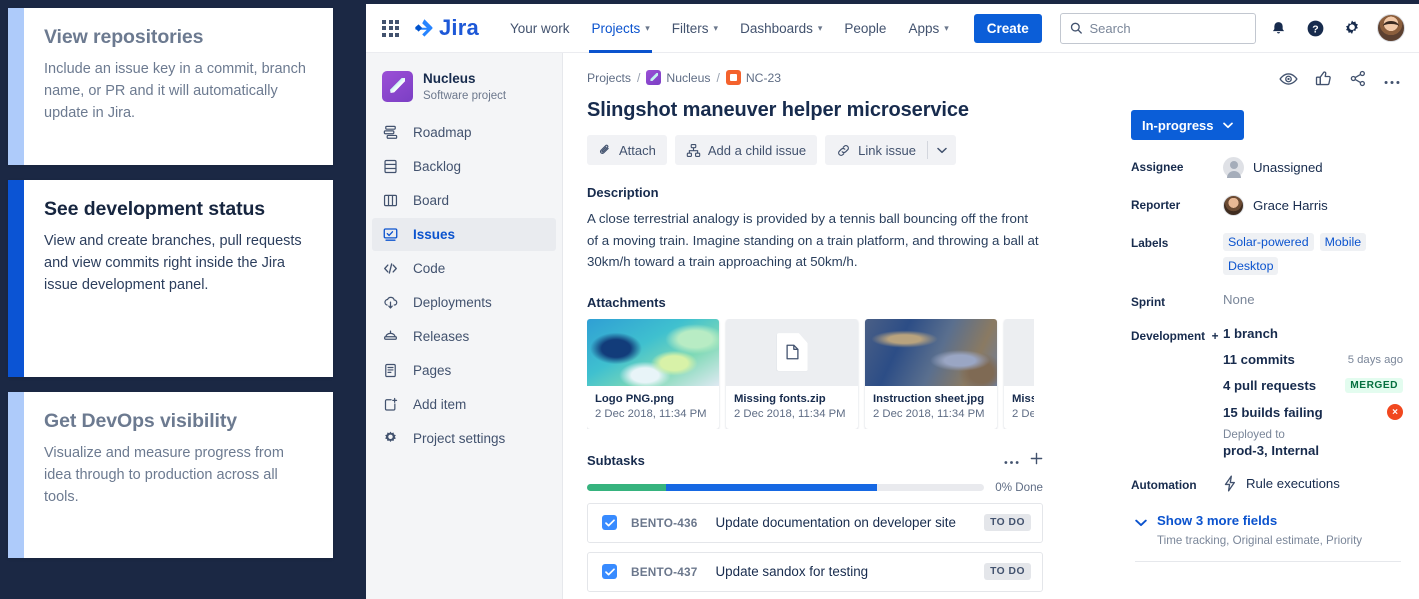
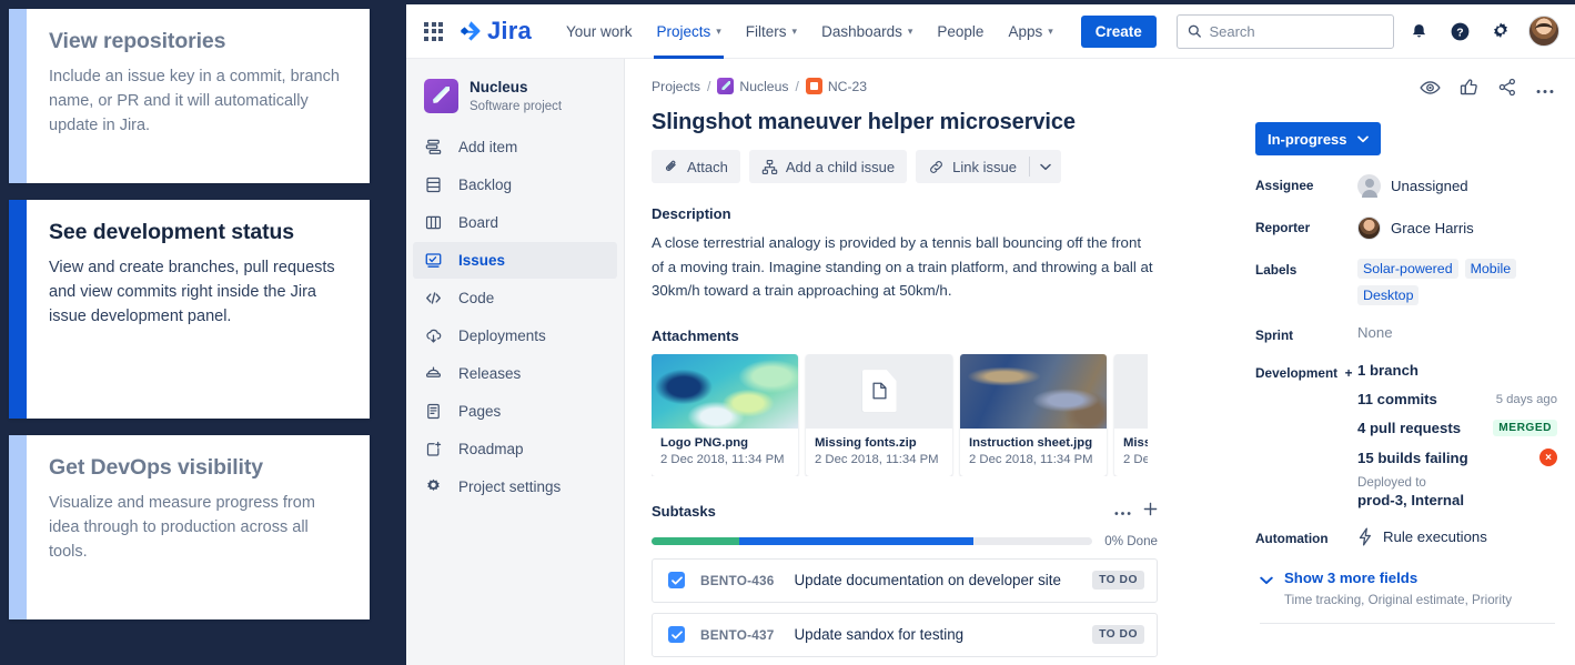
  View repositories
  Include an issue key in a commit, branch name, or PR and it will automatically update in Jira.
  See development status
  View and create branches, pull requests and view commits right inside the Jira issue development panel.
  Get DevOps visibility
  Visualize and measure progress from idea through to production across all tools.
  Jira
  Your work
  Projects
  ▾
  Filters
  ▾
  Dashboards
  ▾
  People
  Apps
  ▾
  Create
  Search
  ?
  Nucleus
  Software project
- Roadmap
+ Add item
  Backlog
  Board
  Issues
  Code
  Deployments
  Releases
  Pages
- Add item
+ Roadmap
  Project settings
  Projects
  /
  Nucleus
  /
  NC-23
  Slingshot maneuver helper microservice
  Attach
  Add a child issue
  Link issue
  Description
  A close terrestrial analogy is provided by a tennis ball bouncing off the front of a moving train. Imagine standing on a train platform, and throwing a ball at 30km/h toward a train approaching at 50km/h.
  Attachments
  Logo PNG.png
  2 Dec 2018, 11:34 PM
  Missing fonts.zip
  2 Dec 2018, 11:34 PM
  Instruction sheet.jpg
  2 Dec 2018, 11:34 PM
  Subtasks
  0% Done
  BENTO-436
  Update documentation on developer site
  TO DO
  BENTO-437
  Update sandox for testing
  TO DO
  In-progress
  Assignee
  Unassigned
  Reporter
  Grace Harris
  Labels
  Solar-powered
  Mobile
  Desktop
  Sprint
  None
  Development +
  1 branch
  11 commits
  5 days ago
  4 pull requests
  MERGED
  15 builds failing
  ×
  Deployed to
  prod-3, Internal
  Automation
  Rule executions
  Show 3 more fields
  Time tracking, Original estimate, Priority
